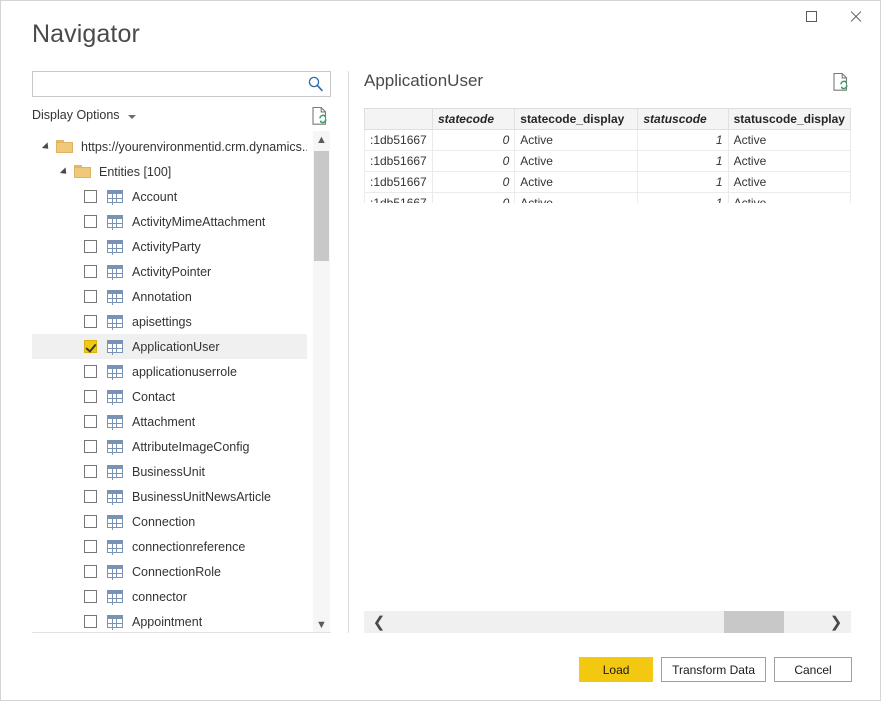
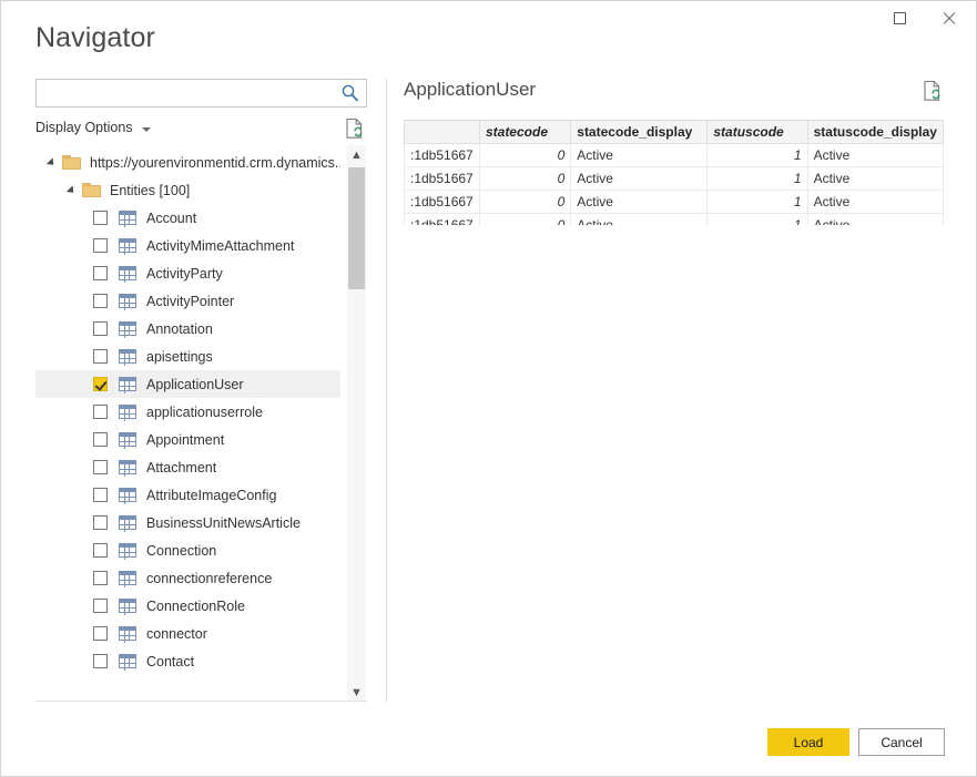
  Navigator
  Display Options
  https://yourenvironmentid.crm.dynamics.
  Entities [100]
  Account
  ActivityMimeAttachment
  ActivityParty
  ActivityPointer
  Annotation
  apisettings
  ApplicationUser
  applicationuserrole
- Contact
+ Appointment
  Attachment
  AttributeImageConfig
- BusinessUnit
  BusinessUnitNewsArticle
  Connection
  connectionreference
  ConnectionRole
  connector
- Appointment
+ Contact
  ▲
  ▼
  ApplicationUser
  	statecode	statecode_display	statuscode	statuscode_display
  :1db51667	0	Active	1	Active
  :1db51667	0	Active	1	Active
  :1db51667	0	Active	1	Active
- ❮
- ❯
  Load
- Transform Data
  Cancel
